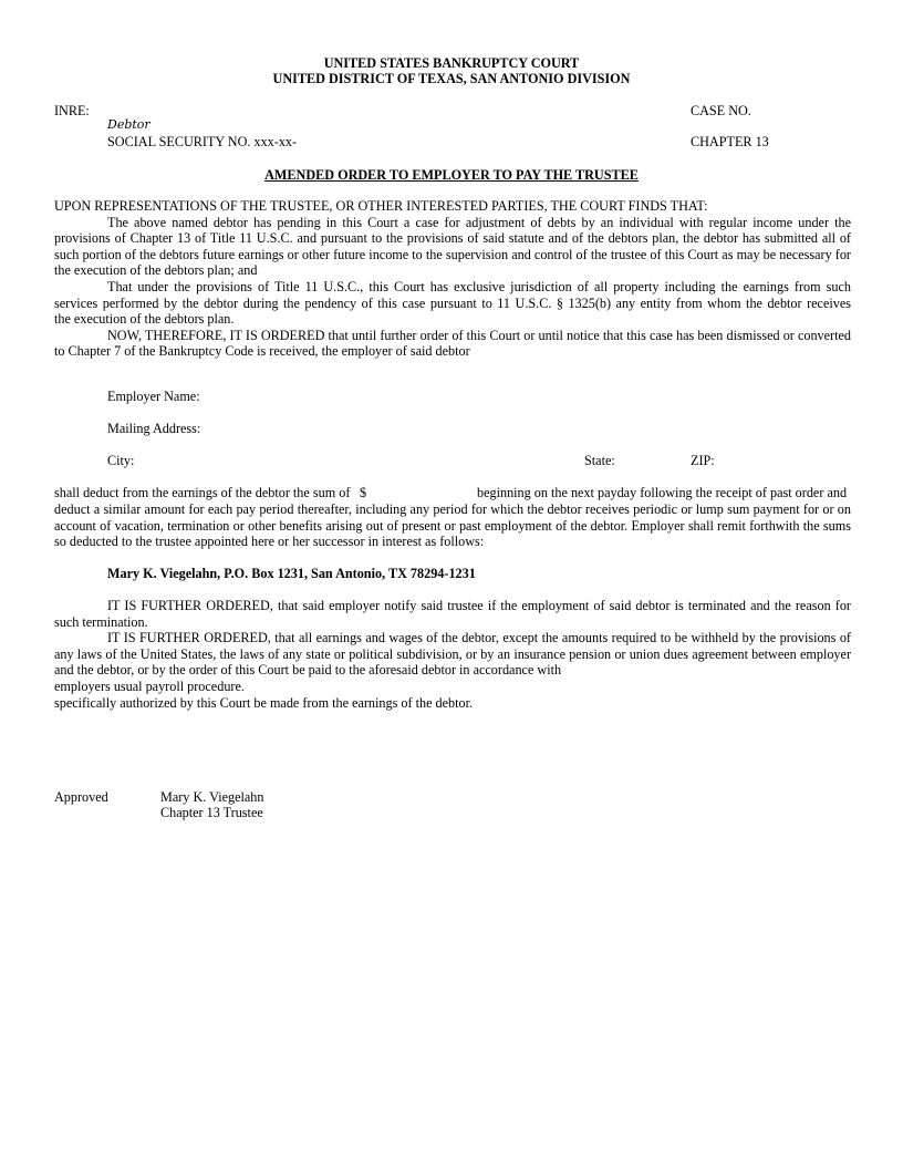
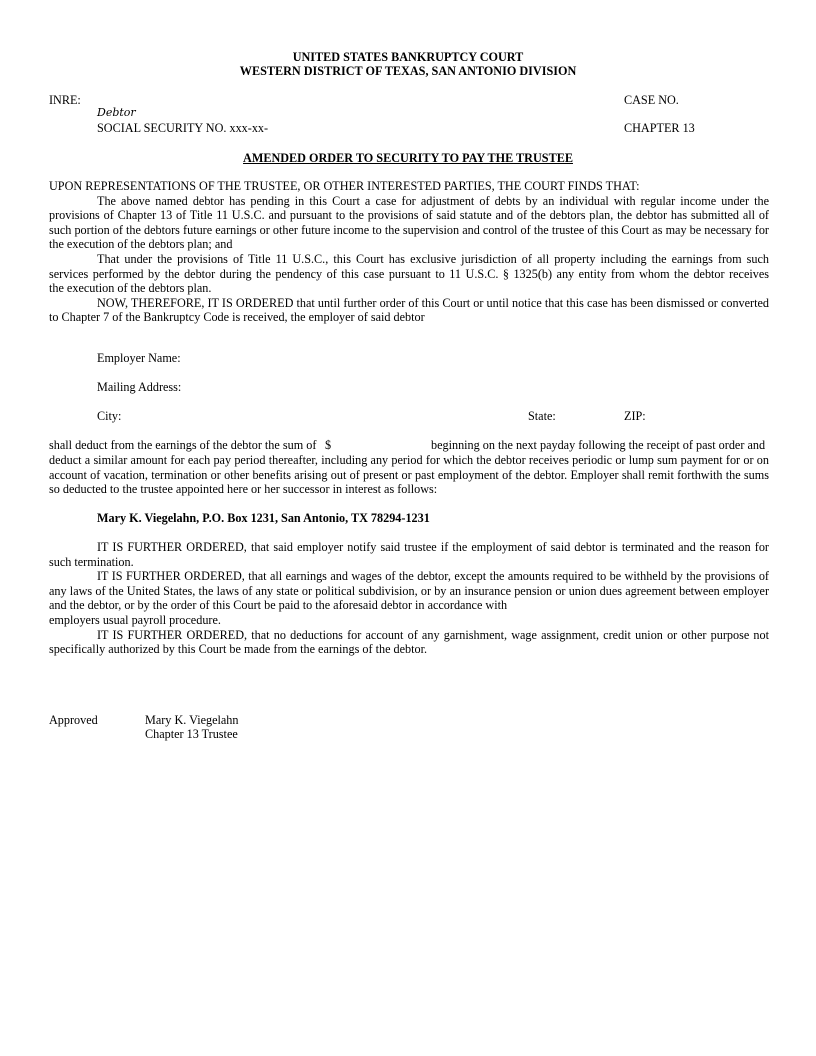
  UNITED STATES BANKRUPTCY COURT
- UNITED DISTRICT OF TEXAS, SAN ANTONIO DIVISION
+ WESTERN DISTRICT OF TEXAS, SAN ANTONIO DIVISION
  INRE:
  Debtor
  SOCIAL SECURITY NO. xxx-xx-
  CASE NO.
  CHAPTER 13
- AMENDED ORDER TO EMPLOYER TO PAY THE TRUSTEE
+ AMENDED ORDER TO SECURITY TO PAY THE TRUSTEE
  UPON REPRESENTATIONS OF THE TRUSTEE, OR OTHER INTERESTED PARTIES, THE COURT FINDS THAT:
  The above named debtor has pending in this Court a case for adjustment of debts by an individual with regular income under the
  provisions of Chapter 13 of Title 11 U.S.C. and pursuant to the provisions of said statute and of the debtors plan, the debtor has submitted all of
  such portion of the debtors future earnings or other future income to the supervision and control of the trustee of this Court as may be necessary for
  the execution of the debtors plan; and
  That under the provisions of Title 11 U.S.C., this Court has exclusive jurisdiction of all property including the earnings from such
  services performed by the debtor during the pendency of this case pursuant to 11 U.S.C. § 1325(b) any entity from whom the debtor receives
  the execution of the debtors plan.
  NOW, THEREFORE, IT IS ORDERED that until further order of this Court or until notice that this case has been dismissed or converted
  to Chapter 7 of the Bankruptcy Code is received, the employer of said debtor
  Employer Name:
  Mailing Address:
  City:
  State:
  ZIP:
  shall deduct from the earnings of the debtor the sum of
  $
  beginning on the next payday following the receipt of past order and
  deduct a similar amount for each pay period thereafter, including any period for which the debtor receives periodic or lump sum payment for or on
  account of vacation, termination or other benefits arising out of present or past employment of the debtor. Employer shall remit forthwith the sums
  so deducted to the trustee appointed here or her successor in interest as follows:
  Mary K. Viegelahn, P.O. Box 1231, San Antonio, TX 78294-1231
  IT IS FURTHER ORDERED, that said employer notify said trustee if the employment of said debtor is terminated and the reason for
  such termination.
  IT IS FURTHER ORDERED, that all earnings and wages of the debtor, except the amounts required to be withheld by the provisions of
  any laws of the United States, the laws of any state or political subdivision, or by an insurance pension or union dues agreement between employer
  and the debtor, or by the order of this Court be paid to the aforesaid debtor in accordance with
  employers usual payroll procedure.
+ IT IS FURTHER ORDERED, that no deductions for account of any garnishment, wage assignment, credit union or other purpose not
  specifically authorized by this Court be made from the earnings of the debtor.
  Approved
  Mary K. Viegelahn
  Chapter 13 Trustee
